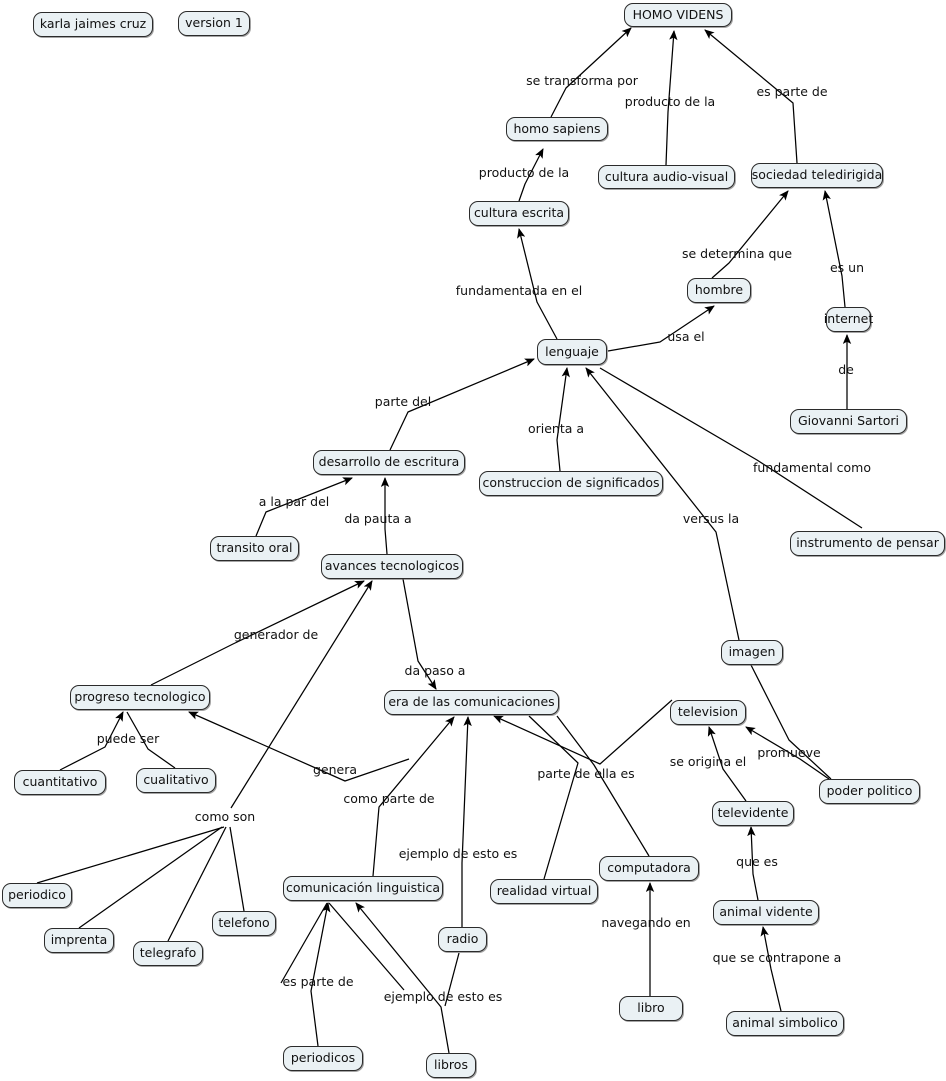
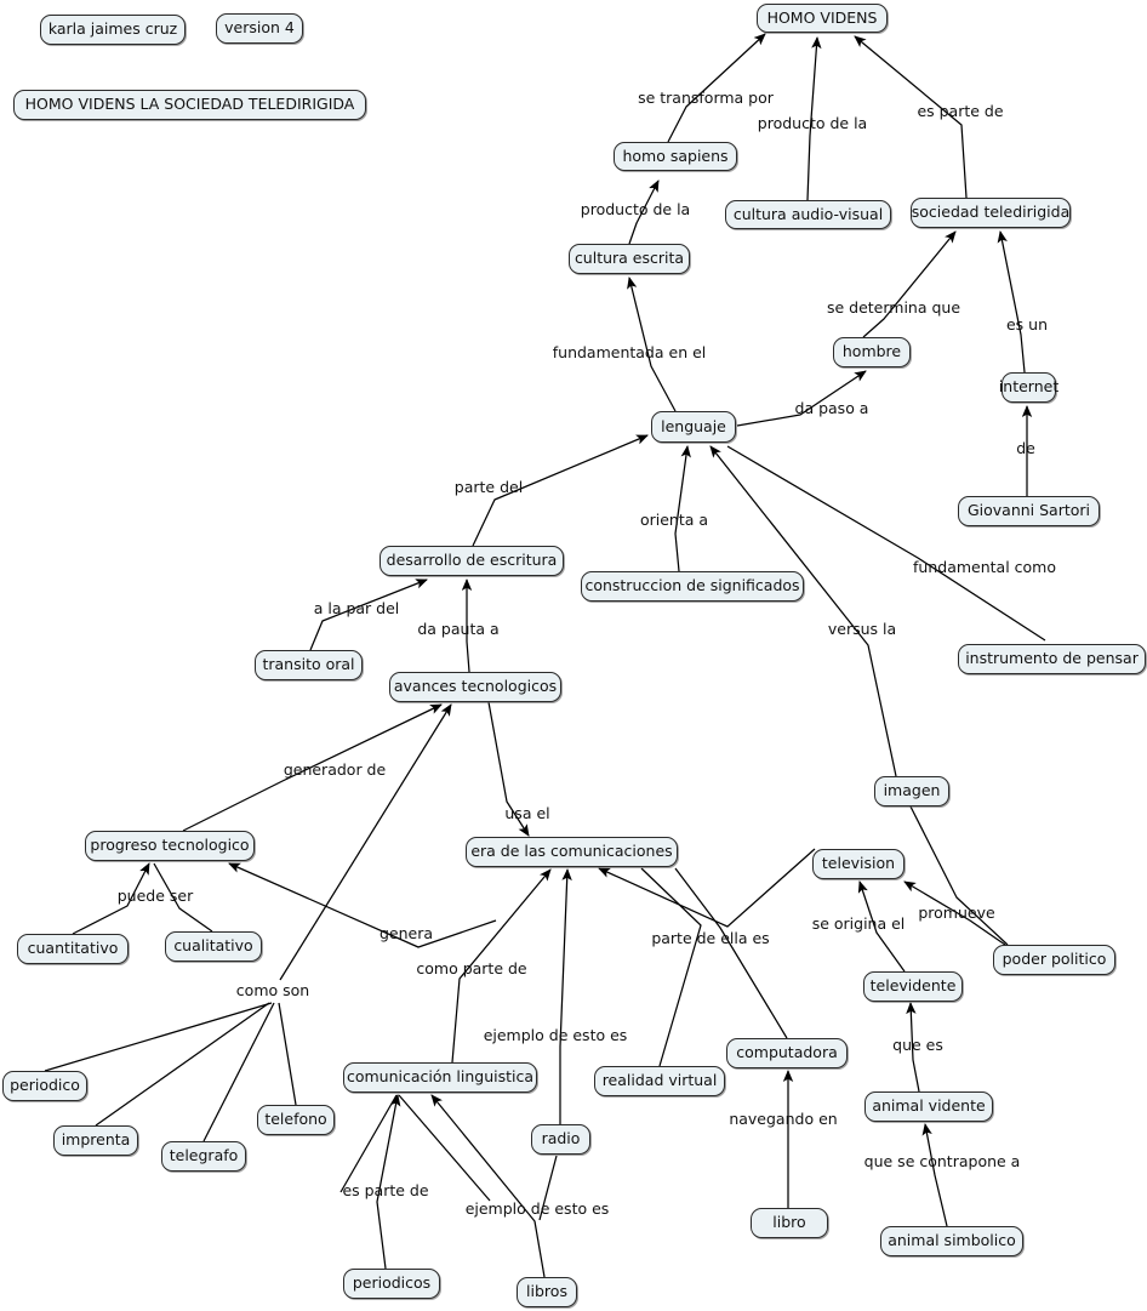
  karla jaimes cruz
- version 1
+ version 4
+ HOMO VIDENS LA SOCIEDAD TELEDIRIGIDA
  HOMO VIDENS
  homo sapiens
  cultura audio-visual
  sociedad teledirigida
  cultura escrita
  hombre
  internet
  lenguaje
  Giovanni Sartori
  desarrollo de escritura
  construccion de significados
  instrumento de pensar
  transito oral
  avances tecnologicos
  progreso tecnologico
  era de las comunicaciones
  imagen
  television
  cuantitativo
  cualitativo
  poder politico
  televidente
  computadora
  periodico
  comunicación linguistica
  realidad virtual
  animal vidente
  telefono
  imprenta
  radio
  telegrafo
  libro
  animal simbolico
  periodicos
  libros
  se transforma por
  producto de la
  es parte de
  producto de la
  fundamentada en el
  se determina que
  es un
  de
- usa el
+ da paso a
  parte del
  orienta a
  fundamental como
  versus la
  a la par del
  da pauta a
  generador de
- da paso a
+ usa el
  genera
  puede ser
  como son
  como parte de
  ejemplo de esto es
  parte de ella es
  se origina el
  promueve
  que es
  navegando en
  que se contrapone a
  es parte de
  ejemplo de esto es
